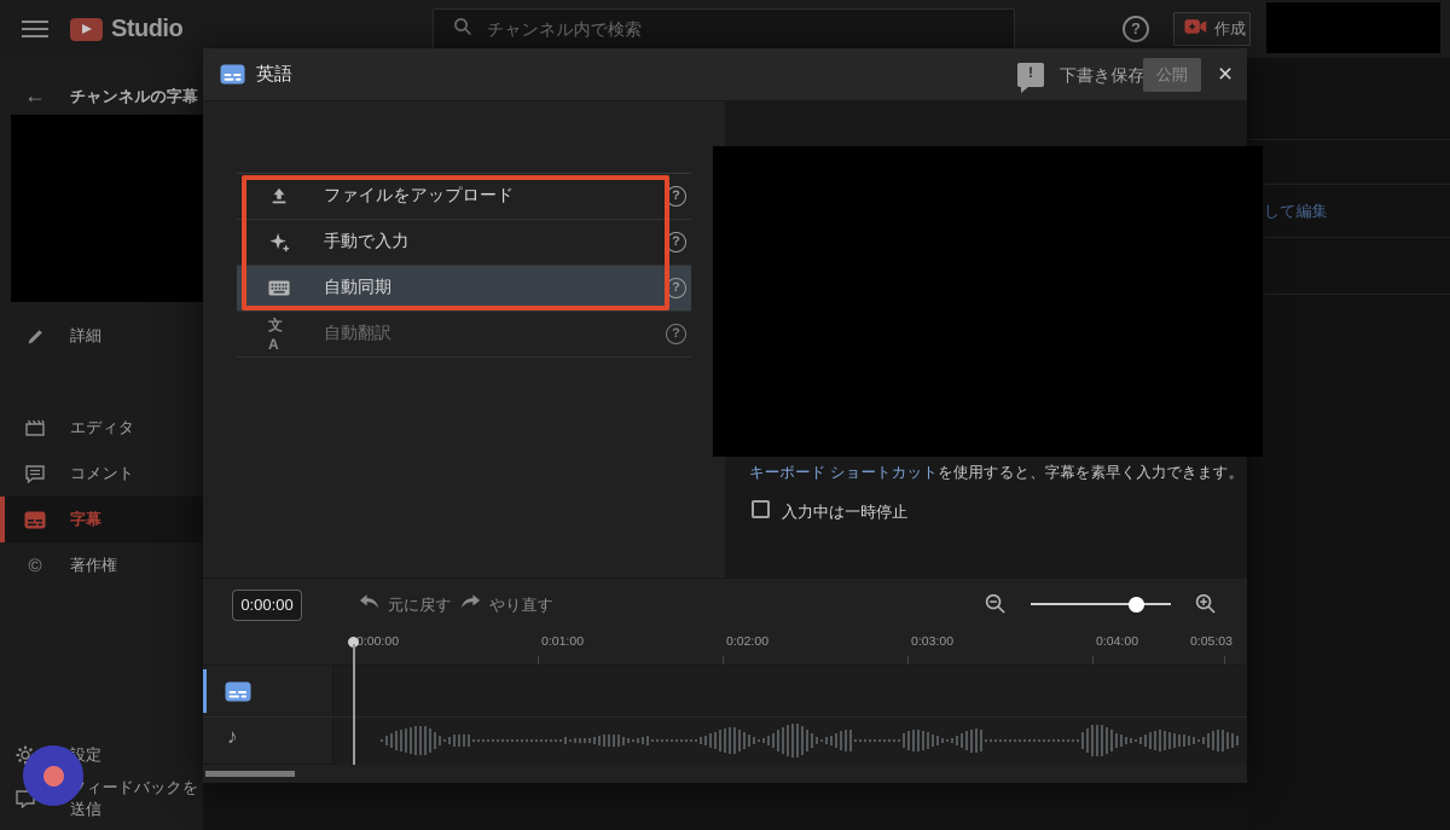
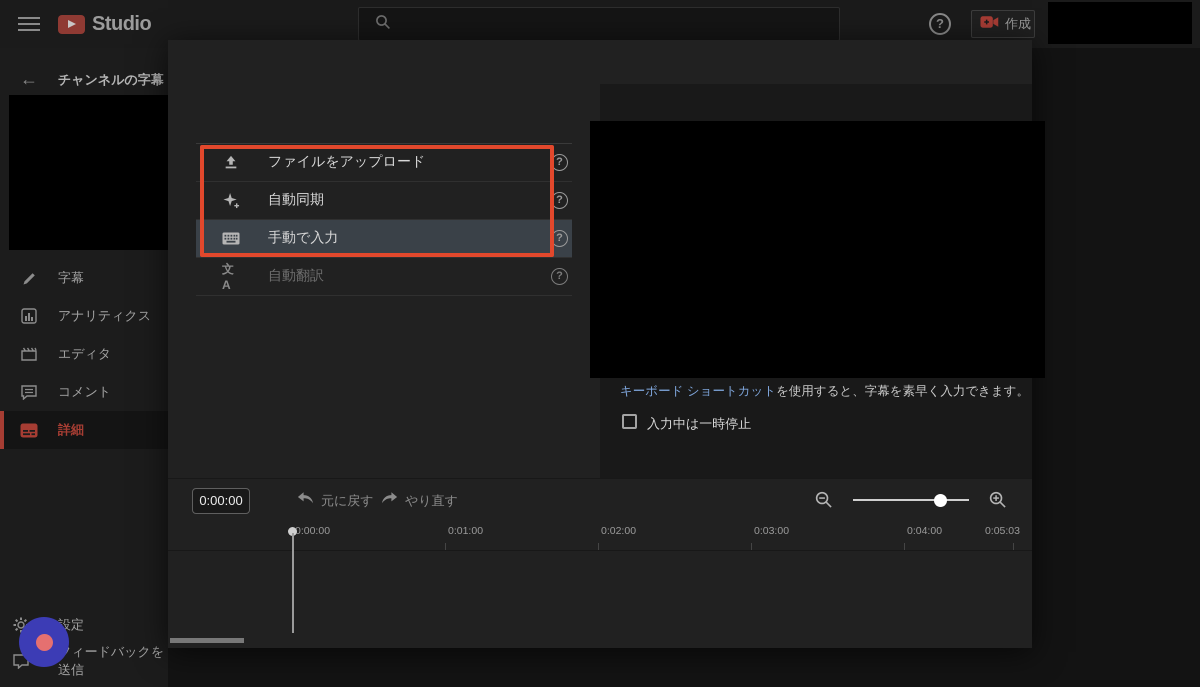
  Studio
- チャンネル内で検索
  ?
  作成
  ←
  チャンネルの字幕
- 詳細
+ 字幕
+ アナリティクス
  エディタ
  コメント
- 字幕
+ 詳細
- ©
- 著作権
  設定
  ィードバックを送信
- して編集
- 英語
- !
- 下書き保存
- 公開
- ×
  ファイルをアップロード
  ?
- 手動で入力
+ 自動同期
  ?
- 自動同期
+ 手動で入力
  ?
  文A
  自動翻訳
  ?
  キーボード ショートカットを使用すると、字幕を素早く入力できます。
  入力中は一時停止
  0:00:00
  元に戻す
  やり直す
  0:00:00
  0:01:00
  0:02:00
  0:03:00
  0:04:00
  0:05:03
- ♪
